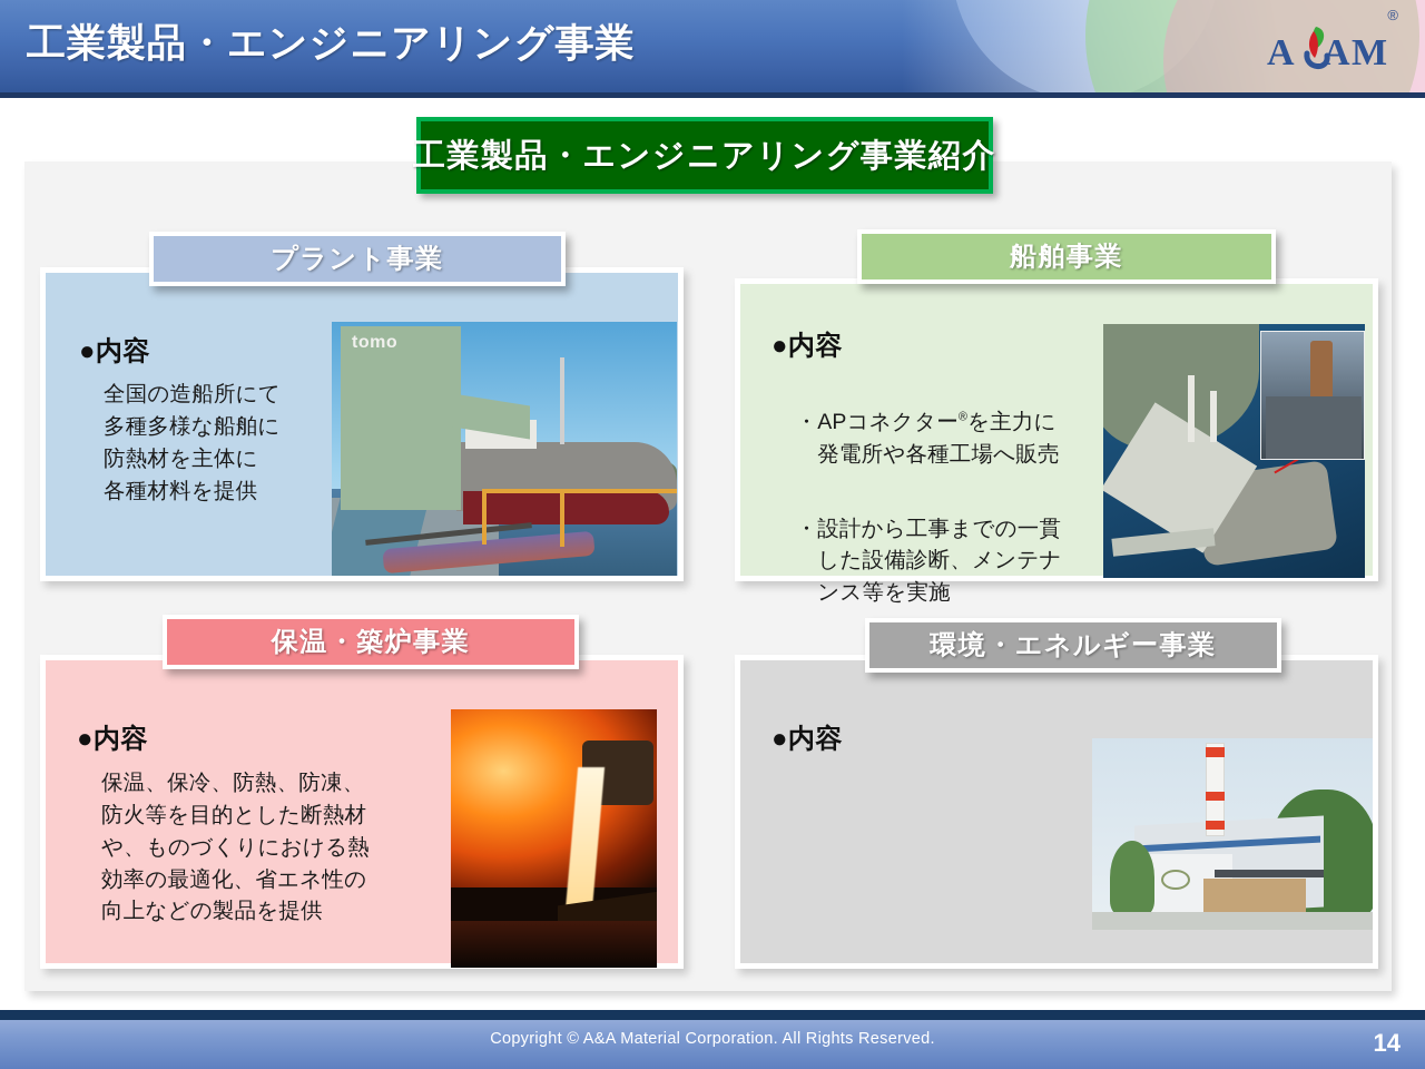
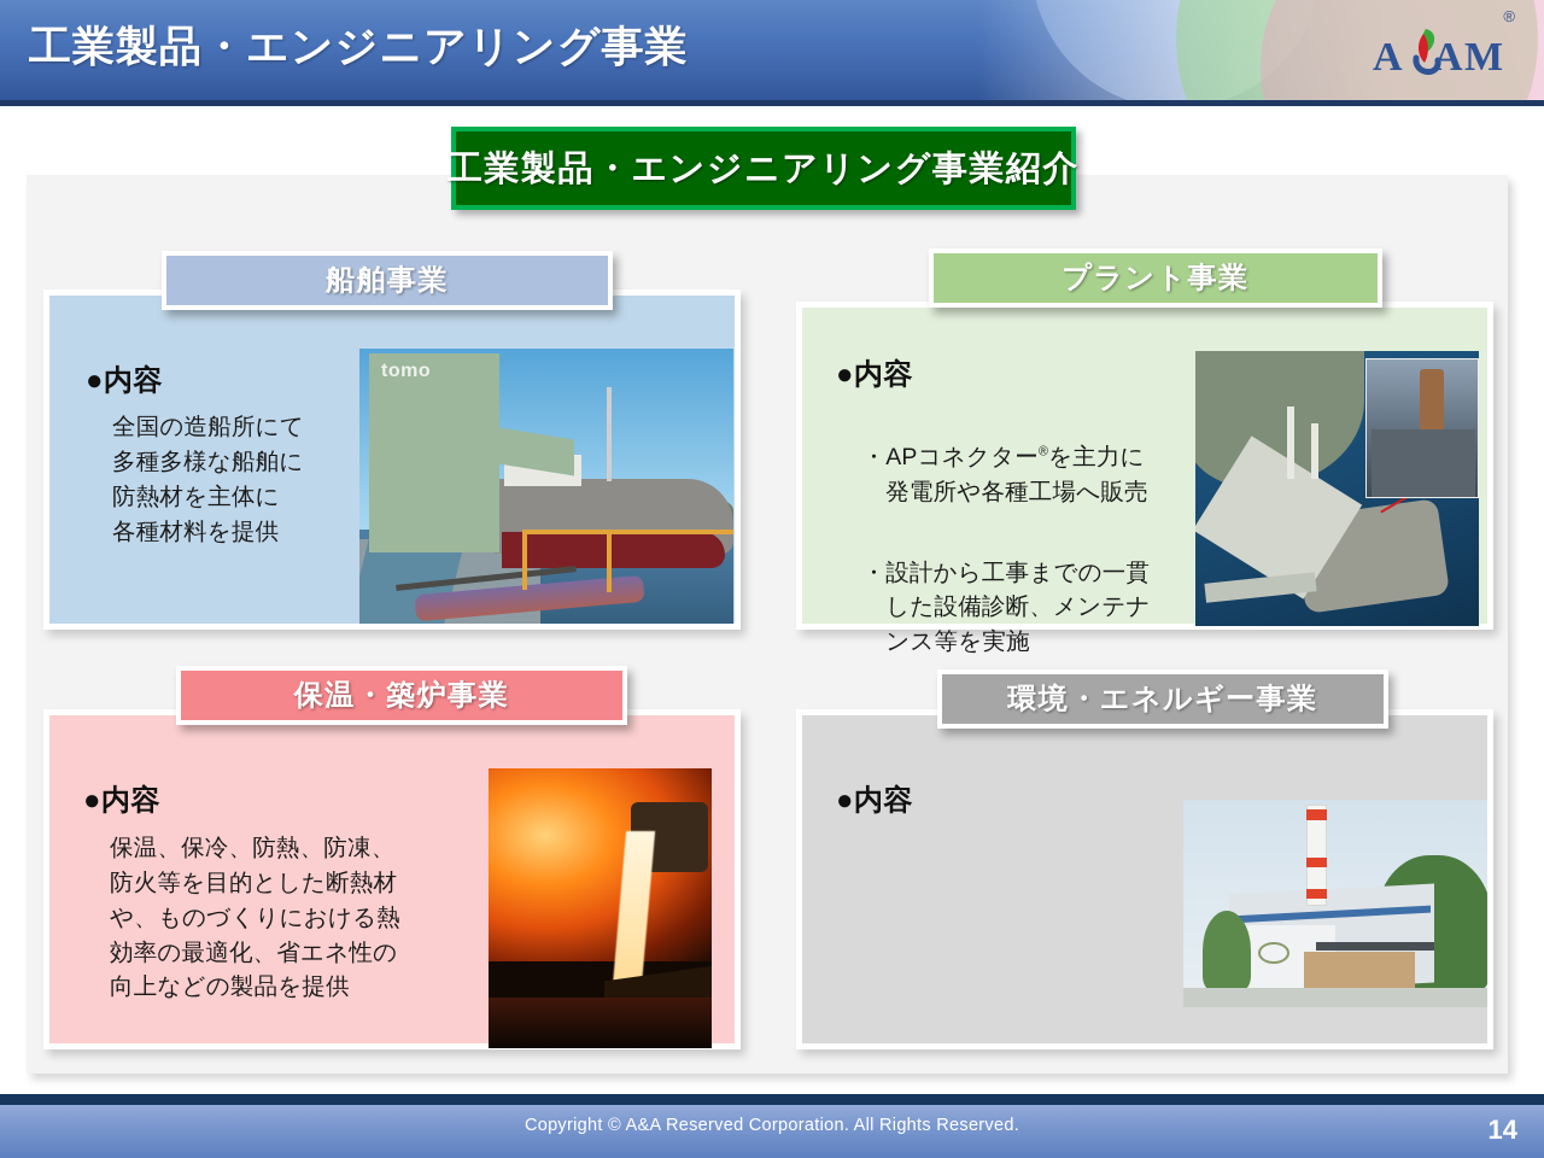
  工業製品・エンジニアリング事業
  ®
  A
  A
  M
  工業製品・エンジニアリング事業紹介
- プラント事業
+ 船舶事業
  ●内容
  全国の造船所にて
  多種多様な船舶に
  防熱材を主体に
  各種材料を提供
  tomo
- 船舶事業
+ プラント事業
  ●内容
  ・APコネクター®を主力に
  発電所や各種工場へ販売
  ・設計から工事までの一貫
  した設備診断、メンテナ
  ンス等を実施
  保温・築炉事業
  ●内容
  保温、保冷、防熱、防凍、
  防火等を目的とした断熱材
  や、ものづくりにおける熱
  効率の最適化、省エネ性の
  向上などの製品を提供
  環境・エネルギー事業
  ●内容
- Copyright © A&A Material Corporation. All Rights Reserved.
+ Copyright © A&A Reserved Corporation. All Rights Reserved.
  14
